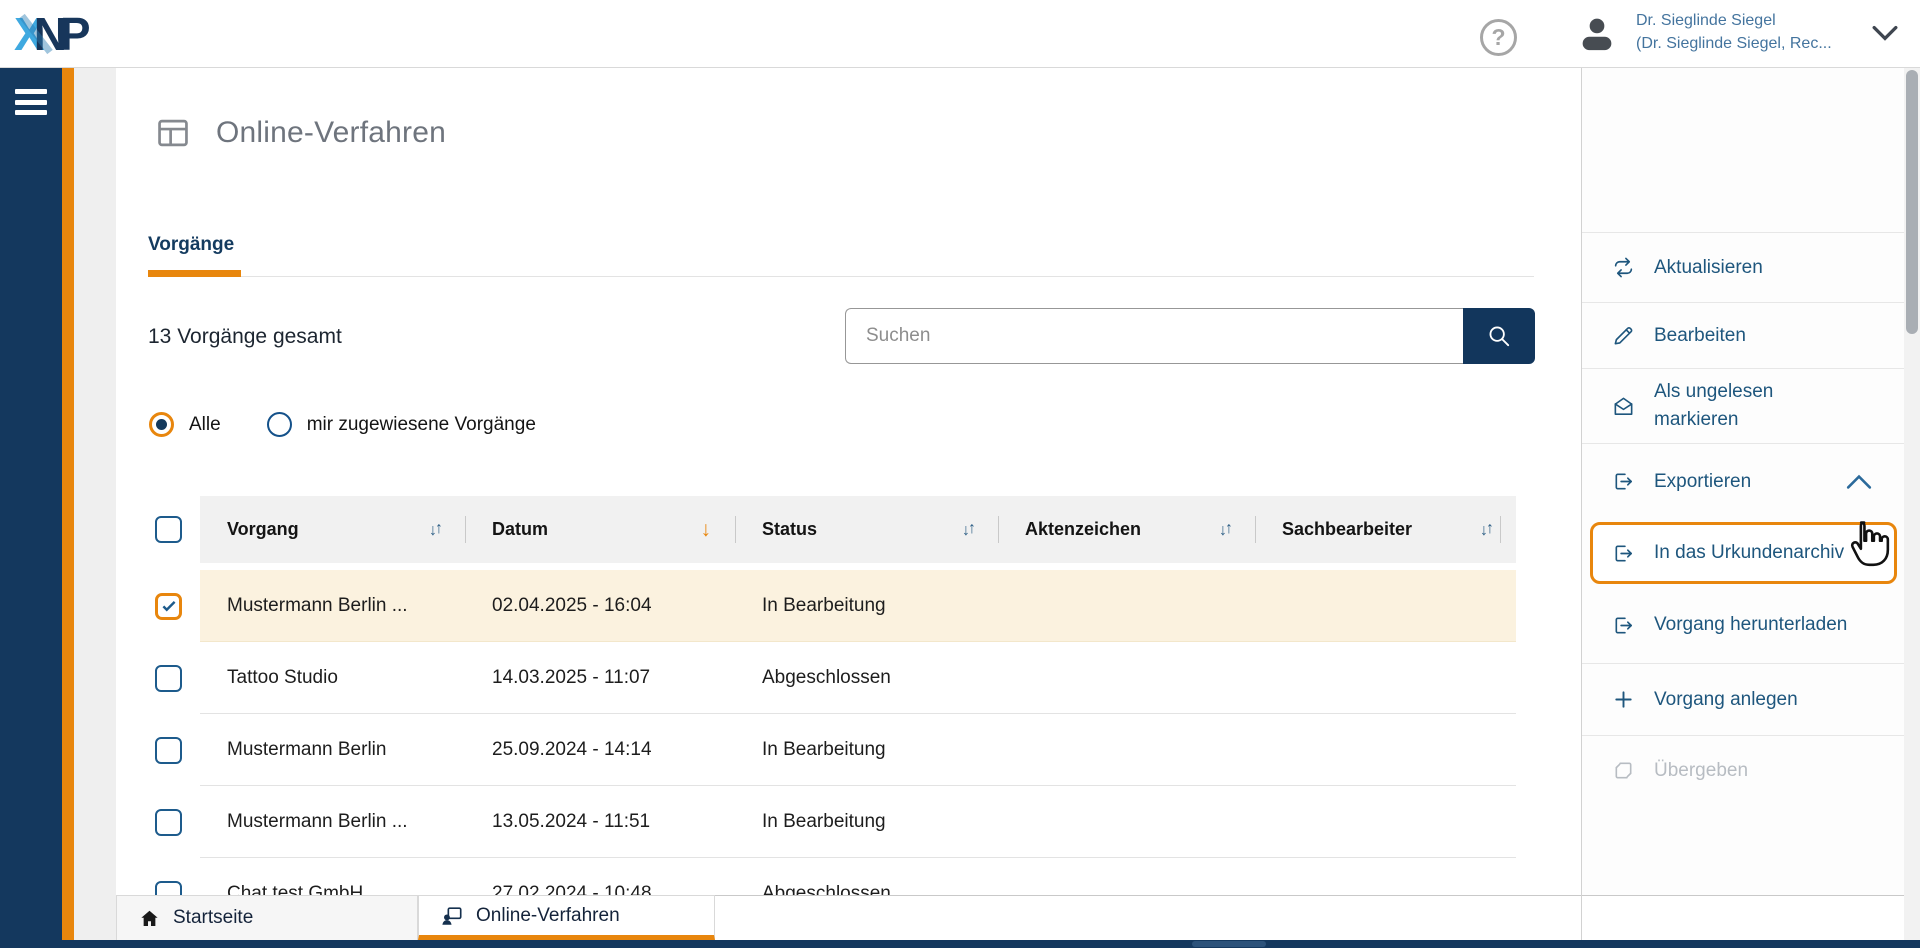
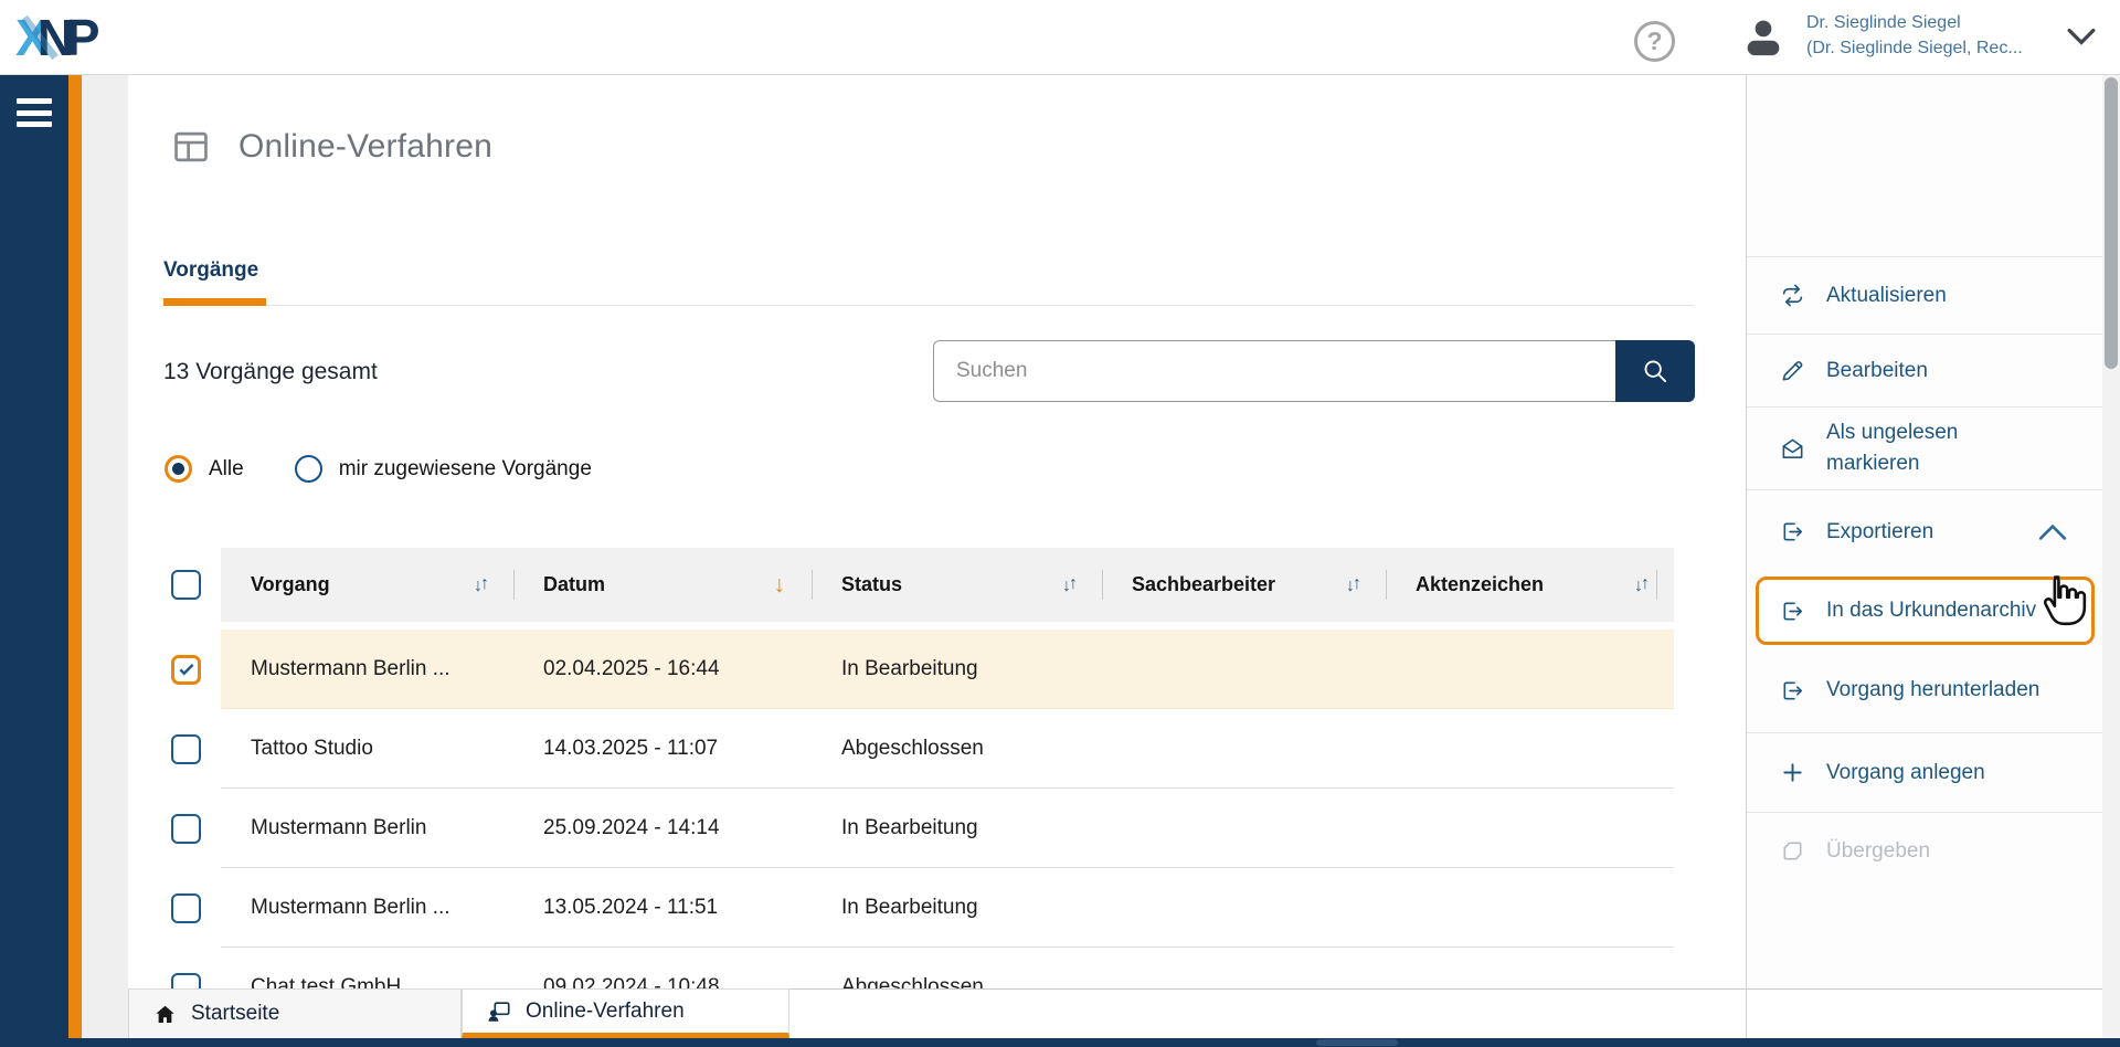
  XNP
  ?
  Dr. Sieglinde Siegel
  (Dr. Sieglinde Siegel, Rec...
  Online-Verfahren
  Vorgänge
  13 Vorgänge gesamt
  Suchen
  Alle
  mir zugewiesene Vorgänge
  Vorgang
  ↓↑
  Datum
  ↓
  Status
  ↓↑
- Aktenzeichen
+ Sachbearbeiter
  ↓↑
- Sachbearbeiter
+ Aktenzeichen
  ↓↑
  Mustermann Berlin ...
- 02.04.2025 - 16:04
+ 02.04.2025 - 16:44
  In Bearbeitung
  Tattoo Studio
  14.03.2025 - 11:07
  Abgeschlossen
  Mustermann Berlin
  25.09.2024 - 14:14
  In Bearbeitung
  Mustermann Berlin ...
  13.05.2024 - 11:51
  In Bearbeitung
  Chat test GmbH
- 27.02.2024 - 10:48
+ 09.02.2024 - 10:48
  Abgeschlossen
  Aktualisieren
  Bearbeiten
  Als ungelesen markieren
  Exportieren
  In das Urkundenarchiv
  Vorgang herunterladen
  Vorgang anlegen
  Übergeben
  Startseite
  Online-Verfahren
